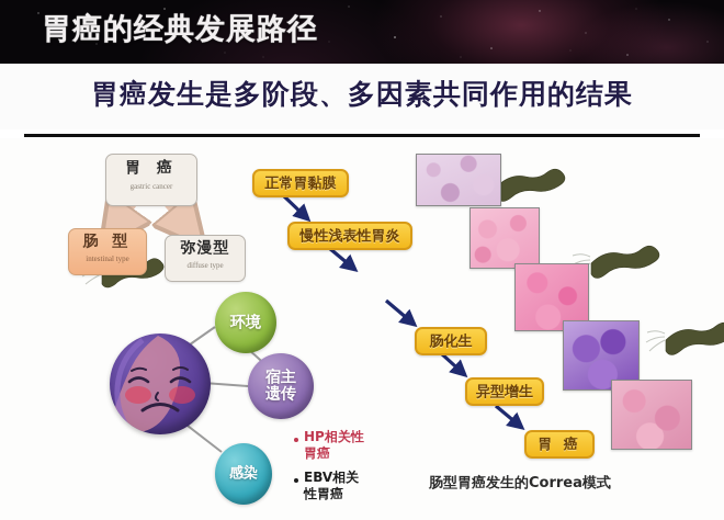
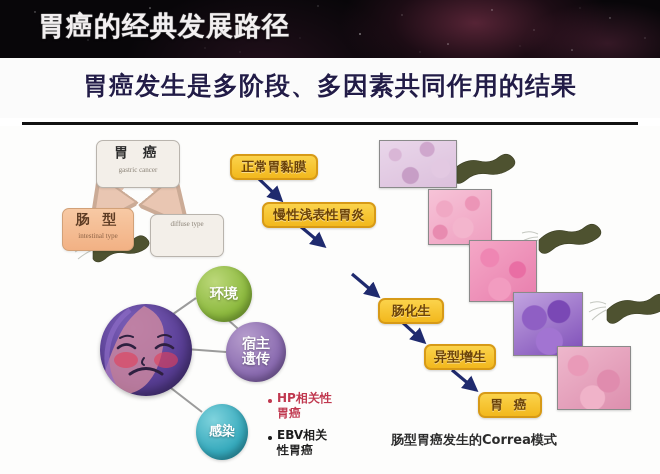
  胃癌的经典发展路径
  胃癌发生是多阶段、多因素共同作用的结果
  胃 癌
  gastric cancer
  肠 型
  intestinal type
- 弥漫型
  diffuse type
  环境
  宿主
  遗传
  感染
  HP相关性
  胃癌
  EBV相关
  性胃癌
  正常胃黏膜
  慢性浅表性胃炎
  肠化生
  异型增生
  胃 癌
  肠型胃癌发生的Correa模式
